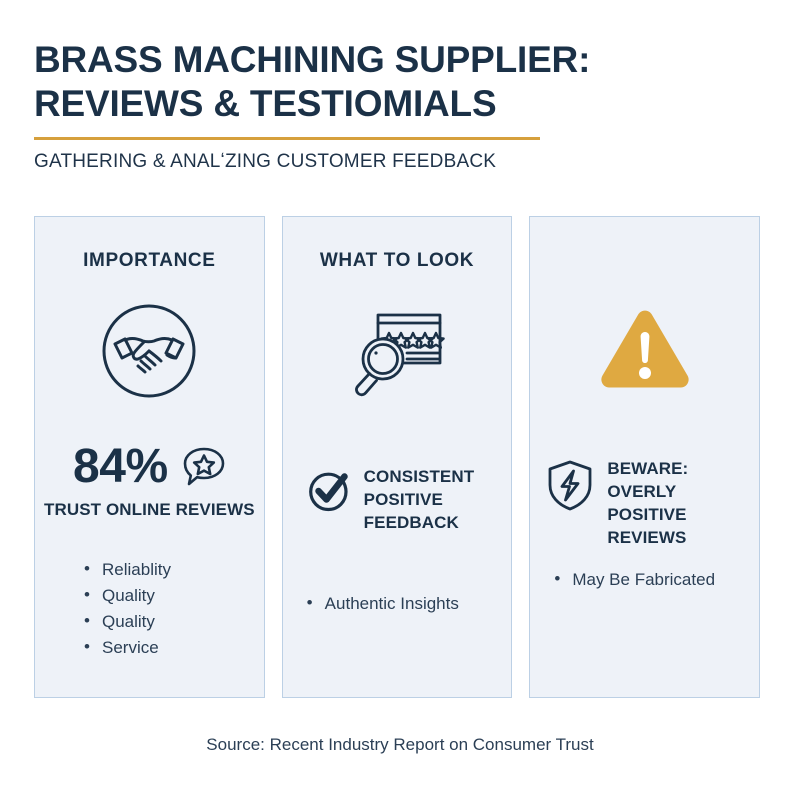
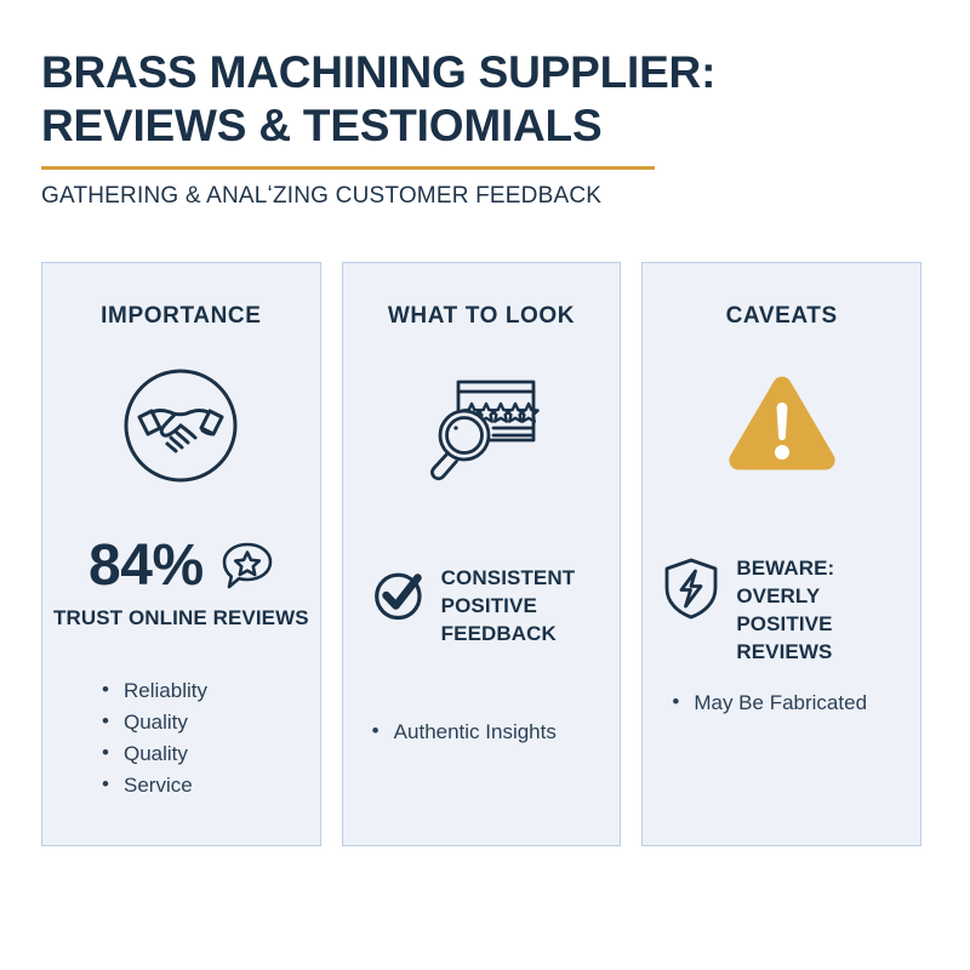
  BRASS MACHINING SUPPLIER:
  REVIEWS & TESTIOMIALS
  GATHERING & ANALʻZING CUSTOMER FEEDBACK
  IMPORTANCE
  84%
  TRUST ONLINE REVIEWS
  Reliablity
  Quality
  Quality
  Service
  WHAT TO LOOK
  CONSISTENT
  POSITIVE
  FEEDBACK
  Authentic Insights
+ CAVEATS
  BEWARE:
  OVERLY POSITIVE
  REVIEWS
  May Be Fabricated
- Source: Recent Industry Report on Consumer Trust
